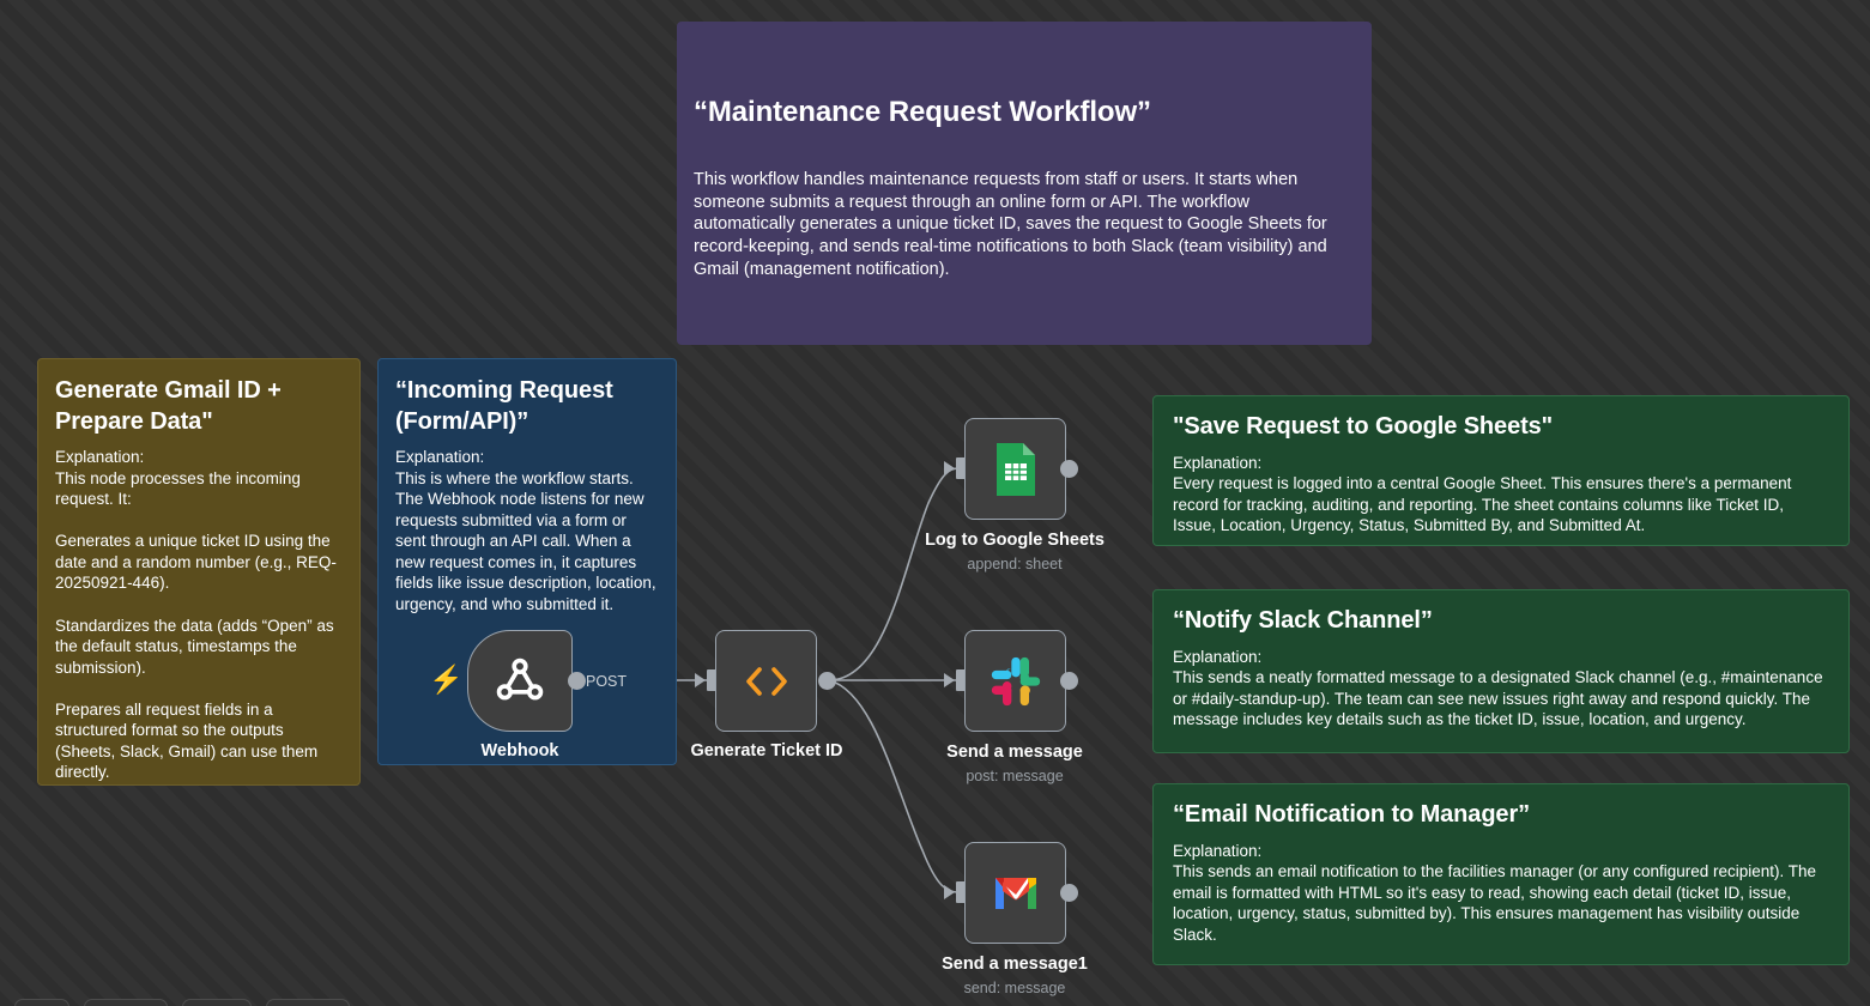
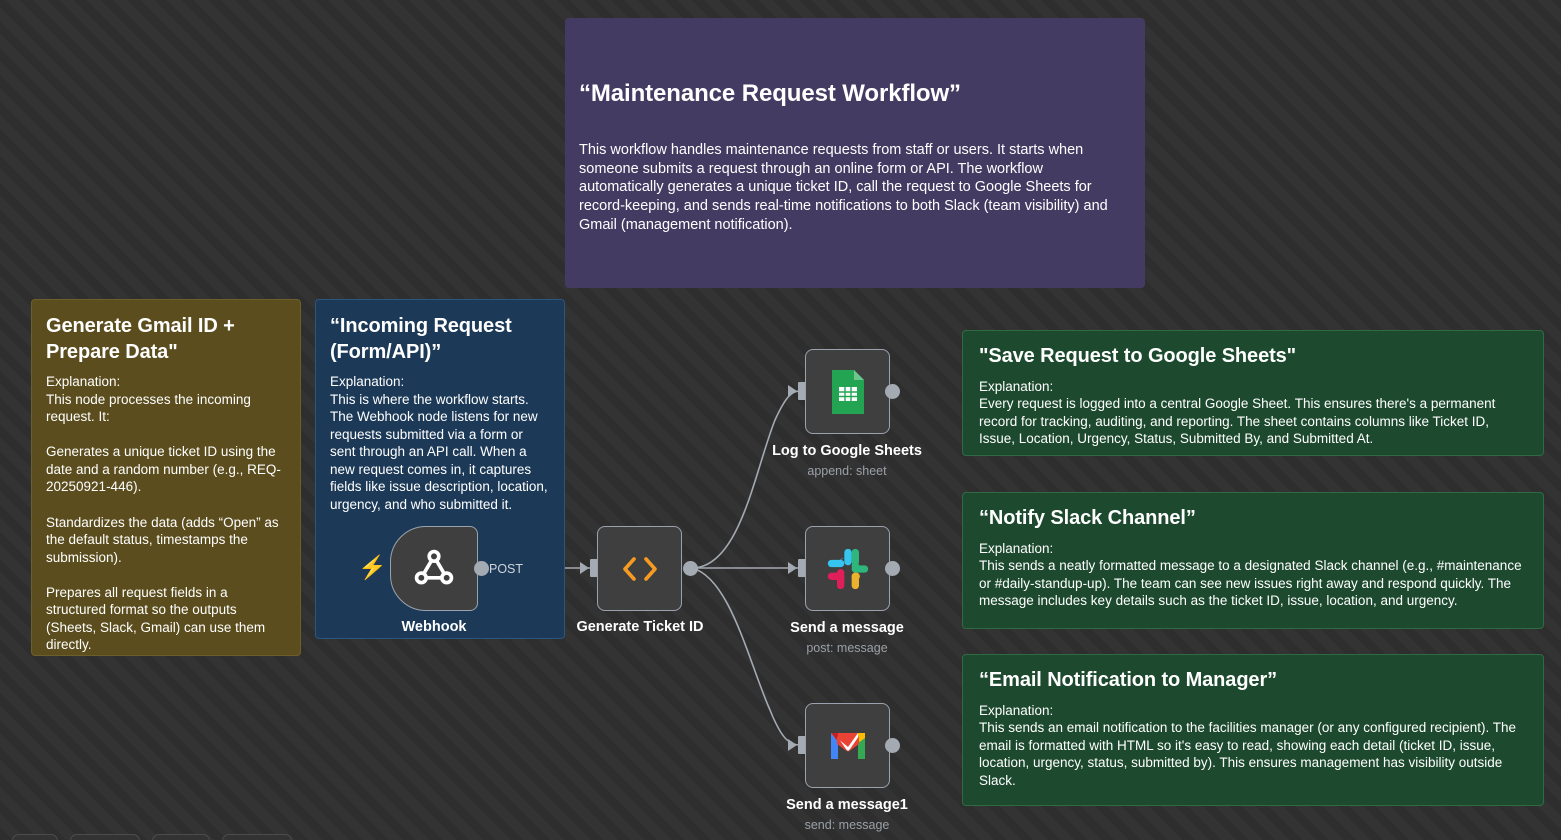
  “Maintenance Request Workflow”
- This workflow handles maintenance requests from staff or users. It starts when someone submits a request through an online form or API. The workflow automatically generates a unique ticket ID, saves the request to Google Sheets for record-keeping, and sends real-time notifications to both Slack (team visibility) and Gmail (management notification).
+ This workflow handles maintenance requests from staff or users. It starts when someone submits a request through an online form or API. The workflow automatically generates a unique ticket ID, call the request to Google Sheets for record-keeping, and sends real-time notifications to both Slack (team visibility) and Gmail (management notification).
  Generate Gmail ID + Prepare Data"
  Explanation:
  This node processes the incoming request. It:
  Generates a unique ticket ID using the date and a random number (e.g., REQ-20250921-446).
  Standardizes the data (adds “Open” as the default status, timestamps the submission).
  Prepares all request fields in a structured format so the outputs (Sheets, Slack, Gmail) can use them directly.
  “Incoming Request (Form/API)”
  Explanation:
  This is where the workflow starts. The Webhook node listens for new requests submitted via a form or sent through an API call. When a new request comes in, it captures fields like issue description, location, urgency, and who submitted it.
  "Save Request to Google Sheets"
  Explanation:
  Every request is logged into a central Google Sheet. This ensures there's a permanent record for tracking, auditing, and reporting. The sheet contains columns like Ticket ID, Issue, Location, Urgency, Status, Submitted By, and Submitted At.
  “Notify Slack Channel”
  Explanation:
  This sends a neatly formatted message to a designated Slack channel (e.g., #maintenance or #daily-standup-up). The team can see new issues right away and respond quickly. The message includes key details such as the ticket ID, issue, location, and urgency.
  “Email Notification to Manager”
  Explanation:
  This sends an email notification to the facilities manager (or any configured recipient). The email is formatted with HTML so it's easy to read, showing each detail (ticket ID, issue, location, urgency, status, submitted by). This ensures management has visibility outside Slack.
  ⚡
  POST
  Webhook
  Generate Ticket ID
  Log to Google Sheets
  append: sheet
  Send a message
  post: message
  Send a message1
  send: message
